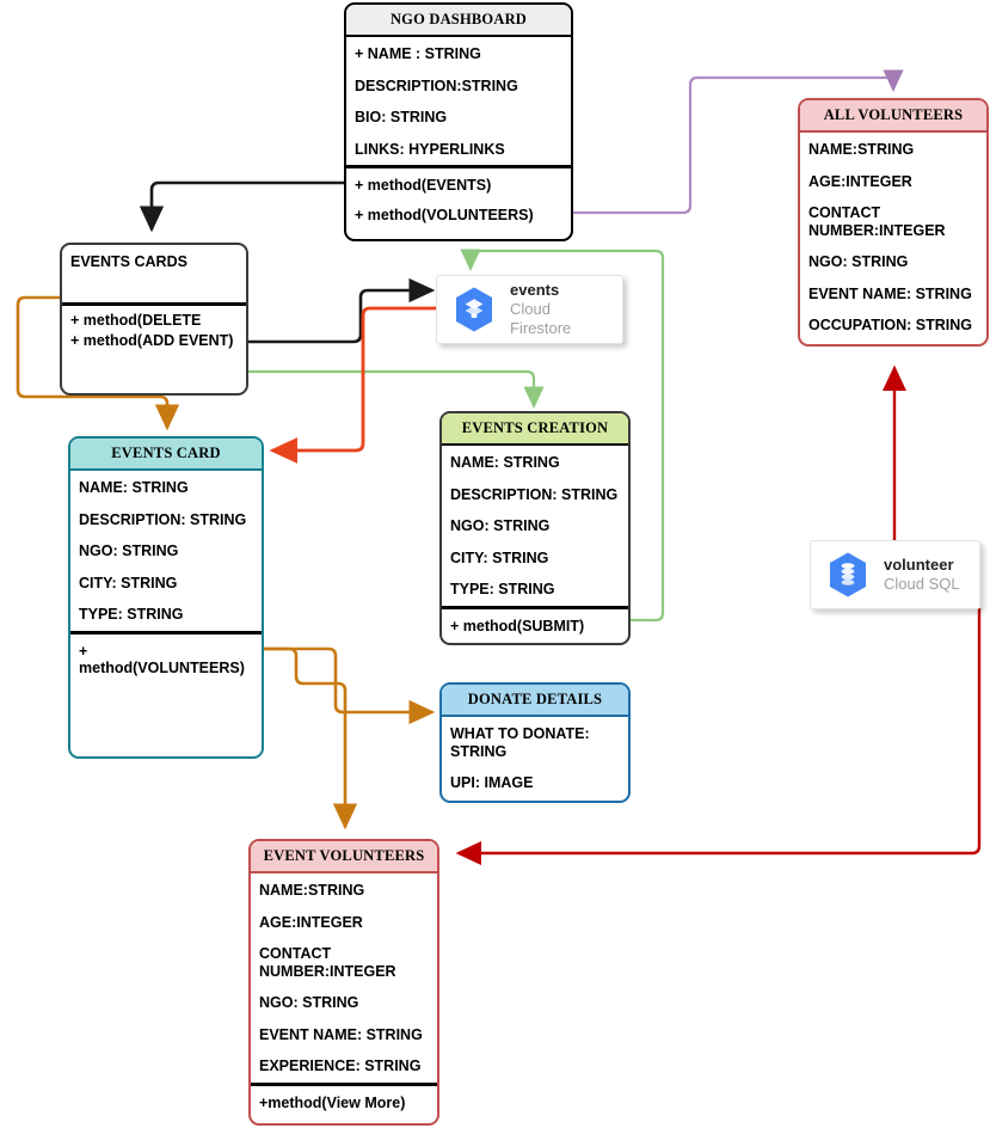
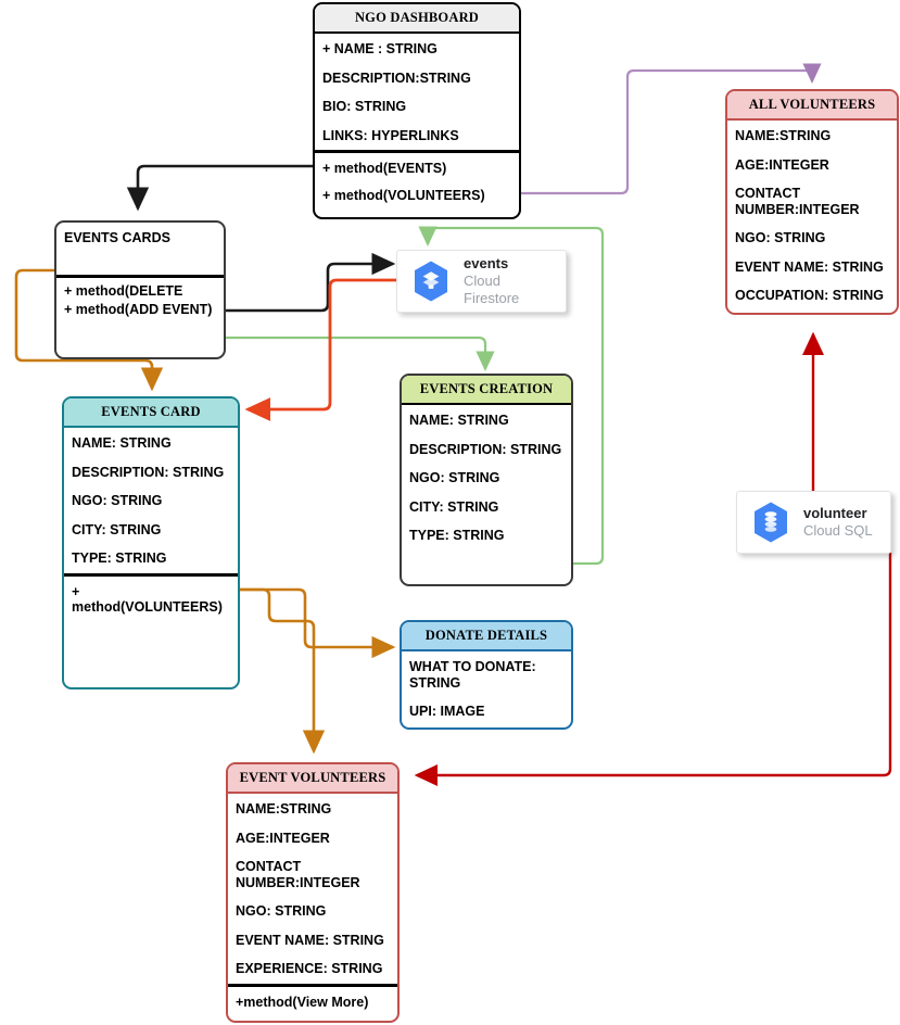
  NGO DASHBOARD
  + NAME : STRING
  DESCRIPTION:STRING
  BIO: STRING
  LINKS: HYPERLINKS
  + method(EVENTS)
  + method(VOLUNTEERS)
  ALL VOLUNTEERS
  NAME:STRING
  AGE:INTEGER
  CONTACT
  NUMBER:INTEGER
  NGO: STRING
  EVENT NAME: STRING
  OCCUPATION: STRING
  EVENTS CARDS
  + method(DELETE
  + method(ADD EVENT)
  events
  Cloud Firestore
  EVENTS CARD
  NAME: STRING
  DESCRIPTION: STRING
  NGO: STRING
  CITY: STRING
  TYPE: STRING
  + method(VOLUNTEERS)
  EVENTS CREATION
  NAME: STRING
  DESCRIPTION: STRING
  NGO: STRING
  CITY: STRING
  TYPE: STRING
- + method(SUBMIT)
  volunteer
  Cloud SQL
  DONATE DETAILS
  WHAT TO DONATE:
  STRING
  UPI: IMAGE
  EVENT VOLUNTEERS
  NAME:STRING
  AGE:INTEGER
  CONTACT
  NUMBER:INTEGER
  NGO: STRING
  EVENT NAME: STRING
  EXPERIENCE: STRING
  +method(View More)
